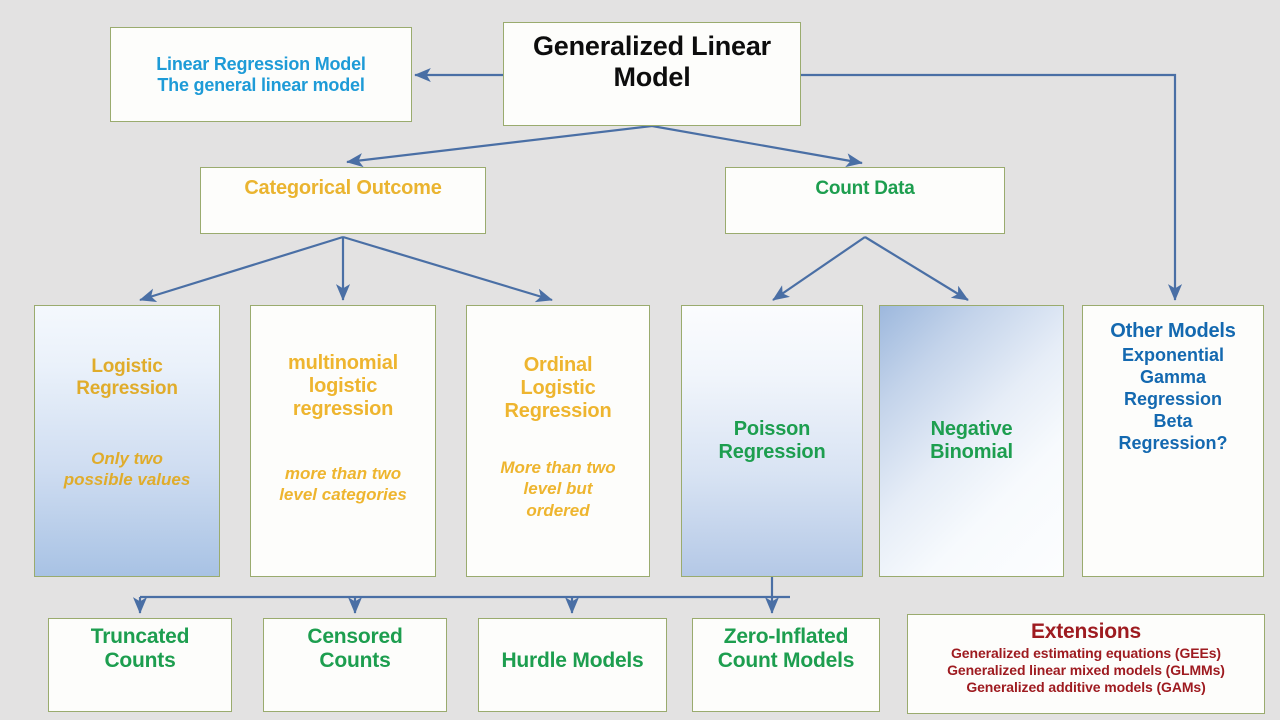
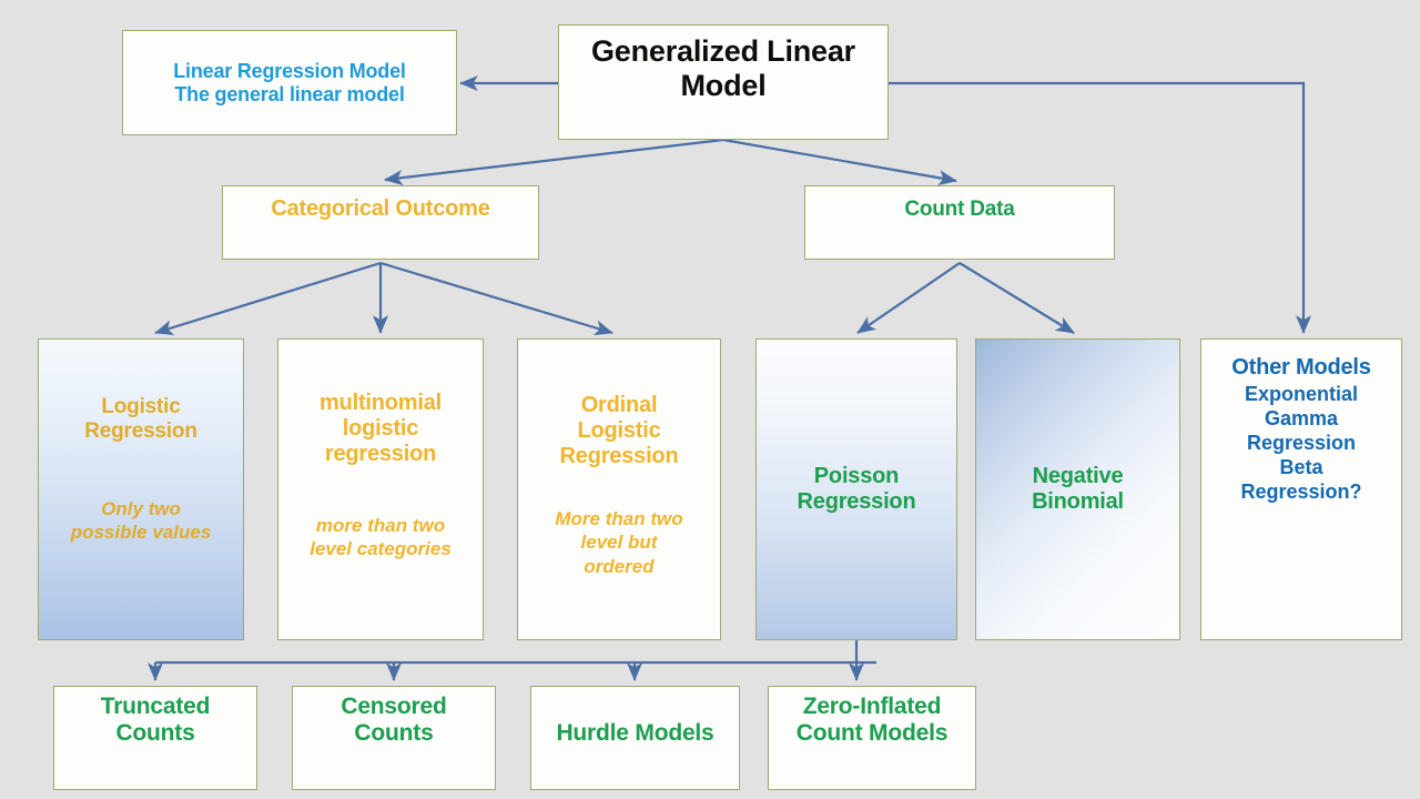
  Linear Regression Model
  The general linear model
  Generalized Linear
  Model
  Categorical Outcome
  Count Data
  Logistic
  Regression
  Only two
  possible values
  multinomial
  logistic
  regression
  more than two
  level categories
  Ordinal
  Logistic
  Regression
  More than two
  level but
  ordered
  Poisson
  Regression
  Negative
  Binomial
  Other Models
  Exponential
  Gamma
  Regression
  Beta
  Regression?
  Truncated
  Counts
  Censored
  Counts
  Hurdle Models
  Zero-Inflated
  Count Models
- Extensions
- Generalized estimating equations (GEEs)
- Generalized linear mixed models (GLMMs)
- Generalized additive models (GAMs)
